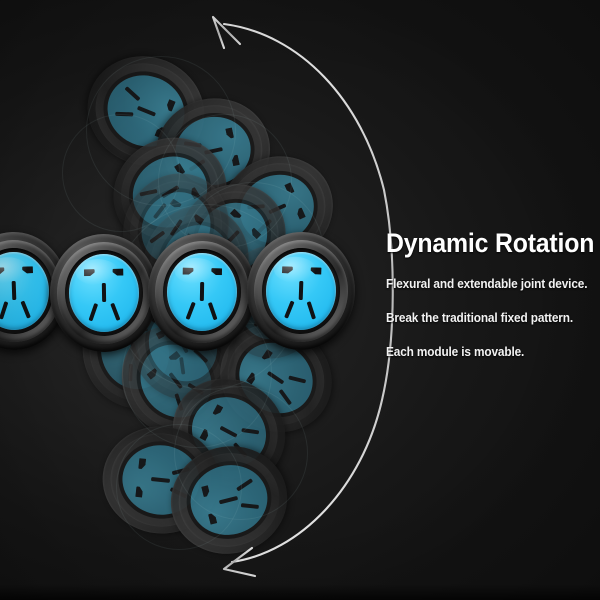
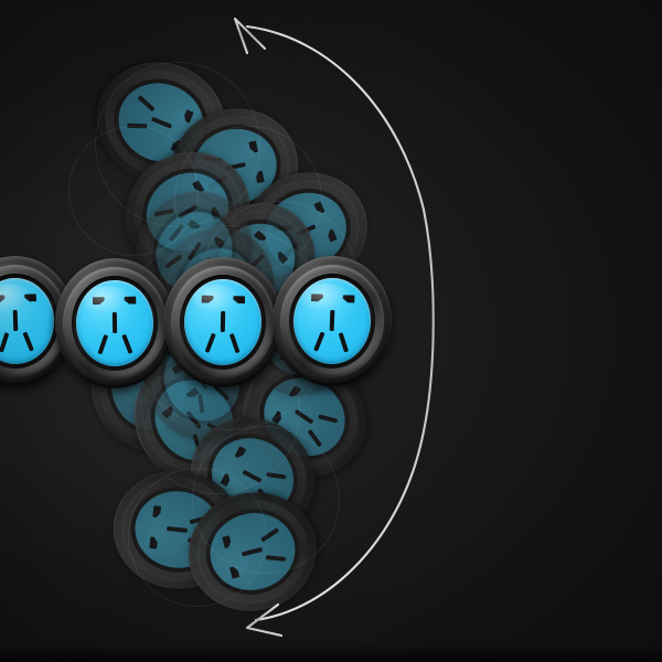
- Dynamic Rotation
- Flexural and extendable joint device.
- Break the traditional fixed pattern.
- Each module is movable.
